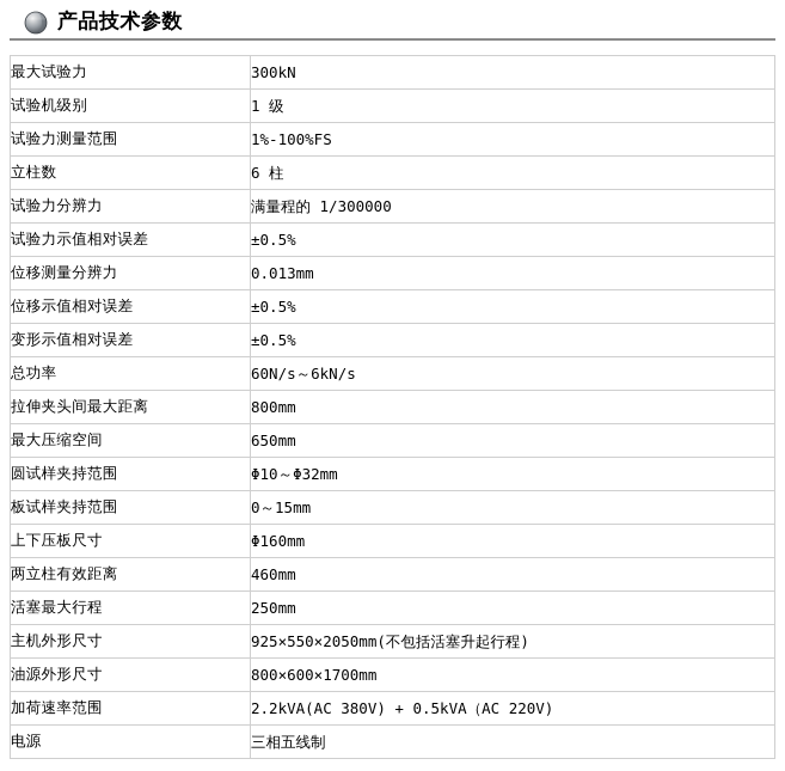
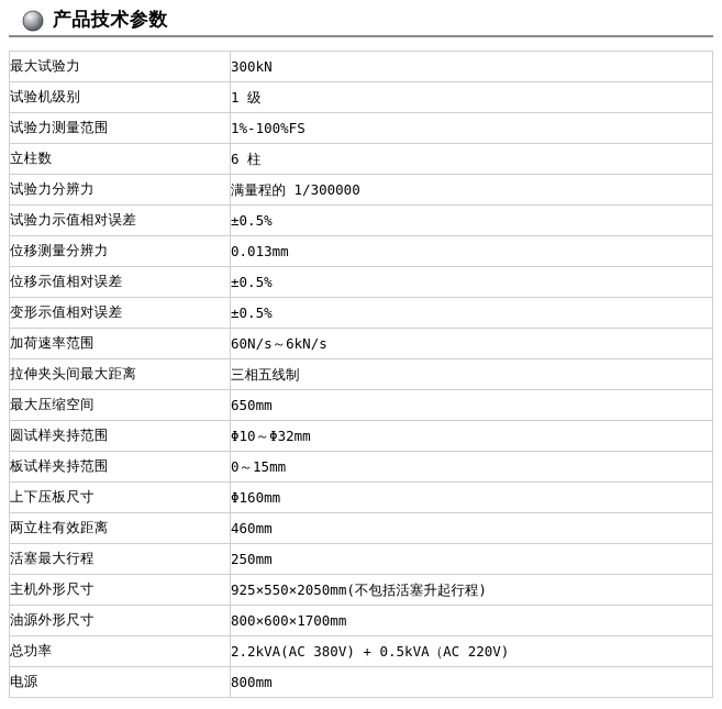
  产品技术参数
  最大试验力	300kN
  试验机级别	1 级
  试验力测量范围	1%-100%FS
  立柱数	6 柱
  试验力分辨力	满量程的 1/300000
  试验力示值相对误差	±0.5%
  位移测量分辨力	0.013mm
  位移示值相对误差	±0.5%
  变形示值相对误差	±0.5%
- 总功率	60N/s～6kN/s
+ 加荷速率范围	60N/s～6kN/s
- 拉伸夹头间最大距离	800mm
+ 拉伸夹头间最大距离	三相五线制
  最大压缩空间	650mm
  圆试样夹持范围	Φ10～Φ32mm
  板试样夹持范围	0～15mm
  上下压板尺寸	Φ160mm
  两立柱有效距离	460mm
  活塞最大行程	250mm
  主机外形尺寸	925×550×2050mm(不包括活塞升起行程)
  油源外形尺寸	800×600×1700mm
- 加荷速率范围	2.2kVA(AC 380V) + 0.5kVA（AC 220V)
+ 总功率	2.2kVA(AC 380V) + 0.5kVA（AC 220V)
- 电源	三相五线制
+ 电源	800mm
